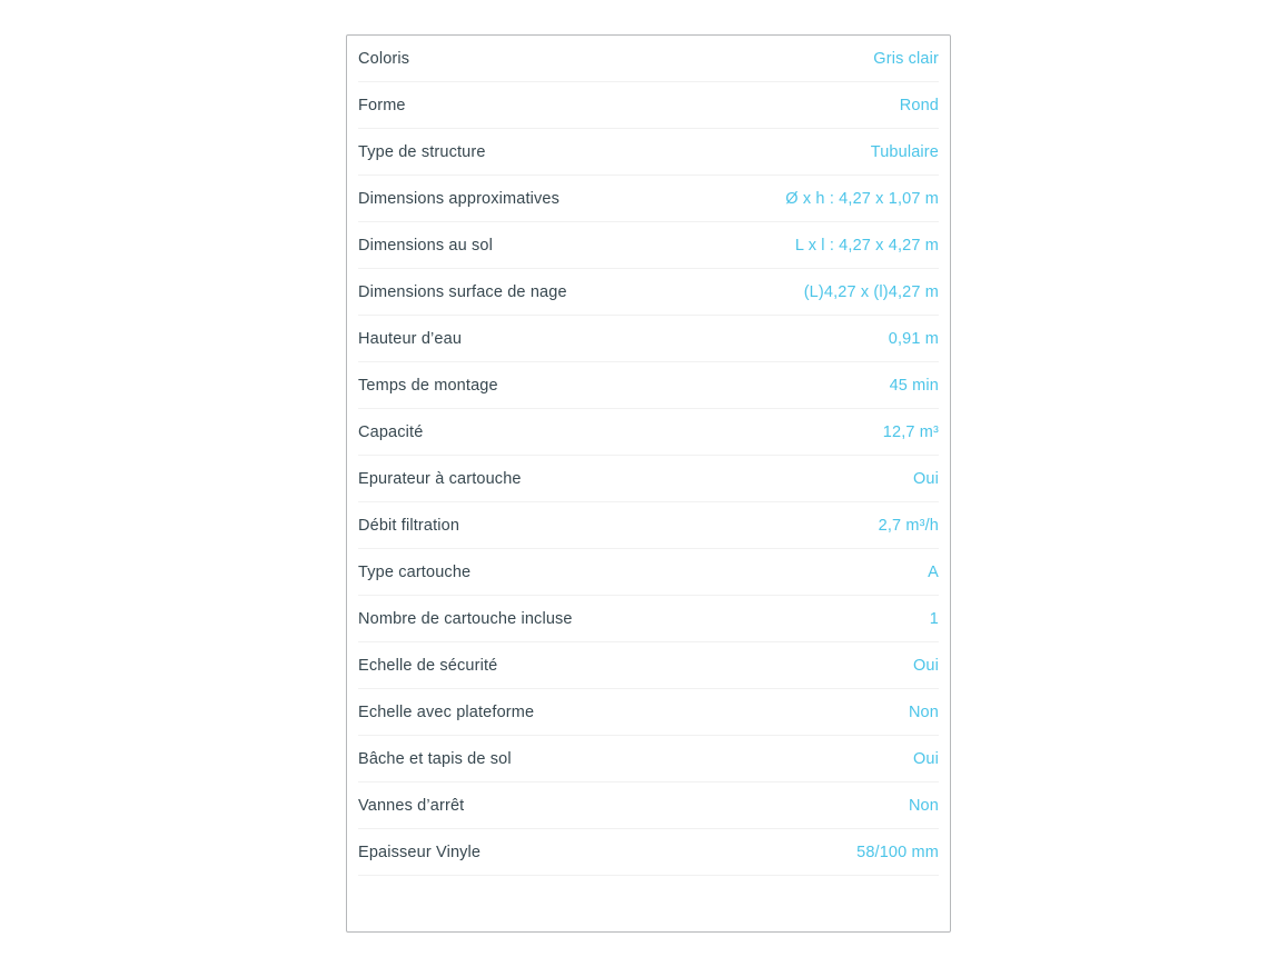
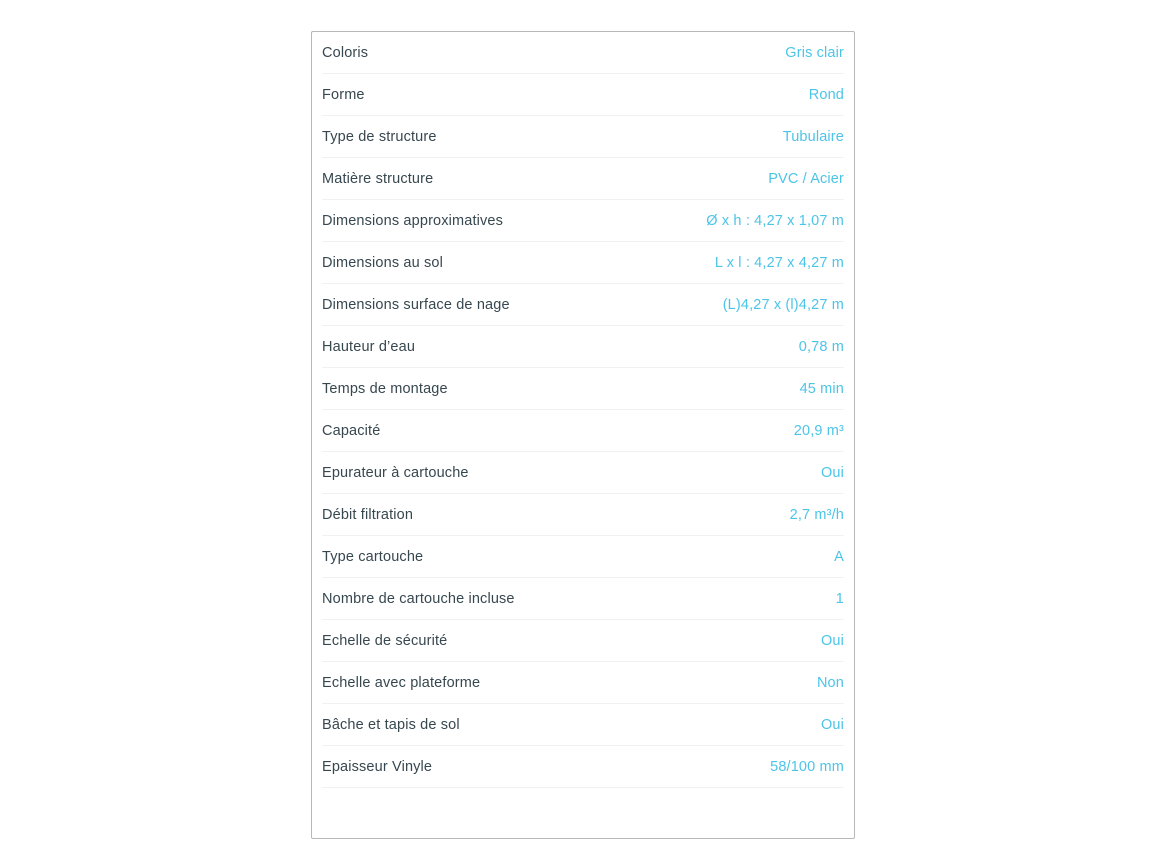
  Coloris	Gris clair
  Forme	Rond
  Type de structure	Tubulaire
+ Matière structure	PVC / Acier
  Dimensions approximatives	Ø x h : 4,27 x 1,07 m
  Dimensions au sol	L x l : 4,27 x 4,27 m
  Dimensions surface de nage	(L)4,27 x (l)4,27 m
- Hauteur d’eau	0,91 m
+ Hauteur d’eau	0,78 m
  Temps de montage	45 min
- Capacité	12,7 m³
+ Capacité	20,9 m³
  Epurateur à cartouche	Oui
  Débit filtration	2,7 m³/h
  Type cartouche	A
  Nombre de cartouche incluse	1
  Echelle de sécurité	Oui
  Echelle avec plateforme	Non
  Bâche et tapis de sol	Oui
- Vannes d’arrêt	Non
  Epaisseur Vinyle	58/100 mm
